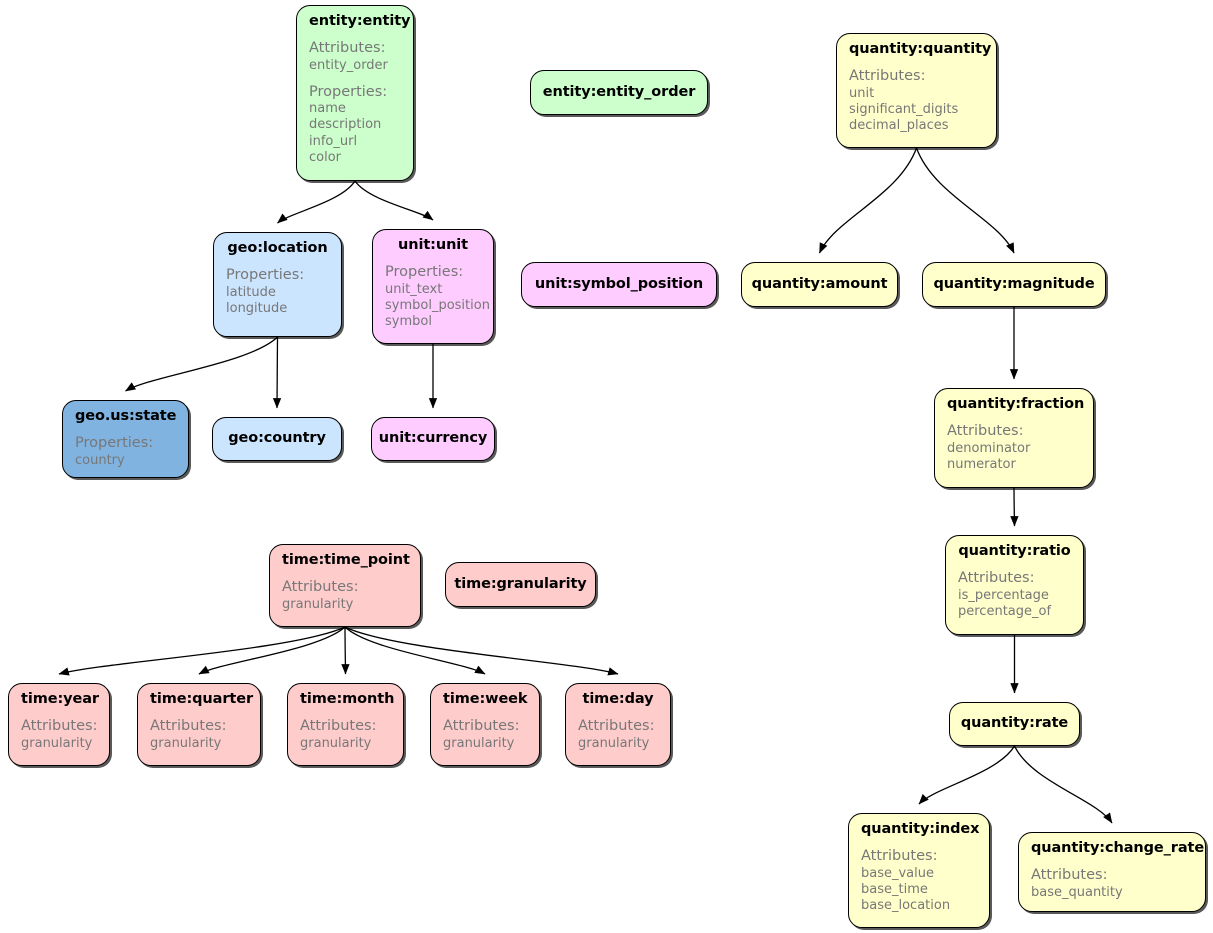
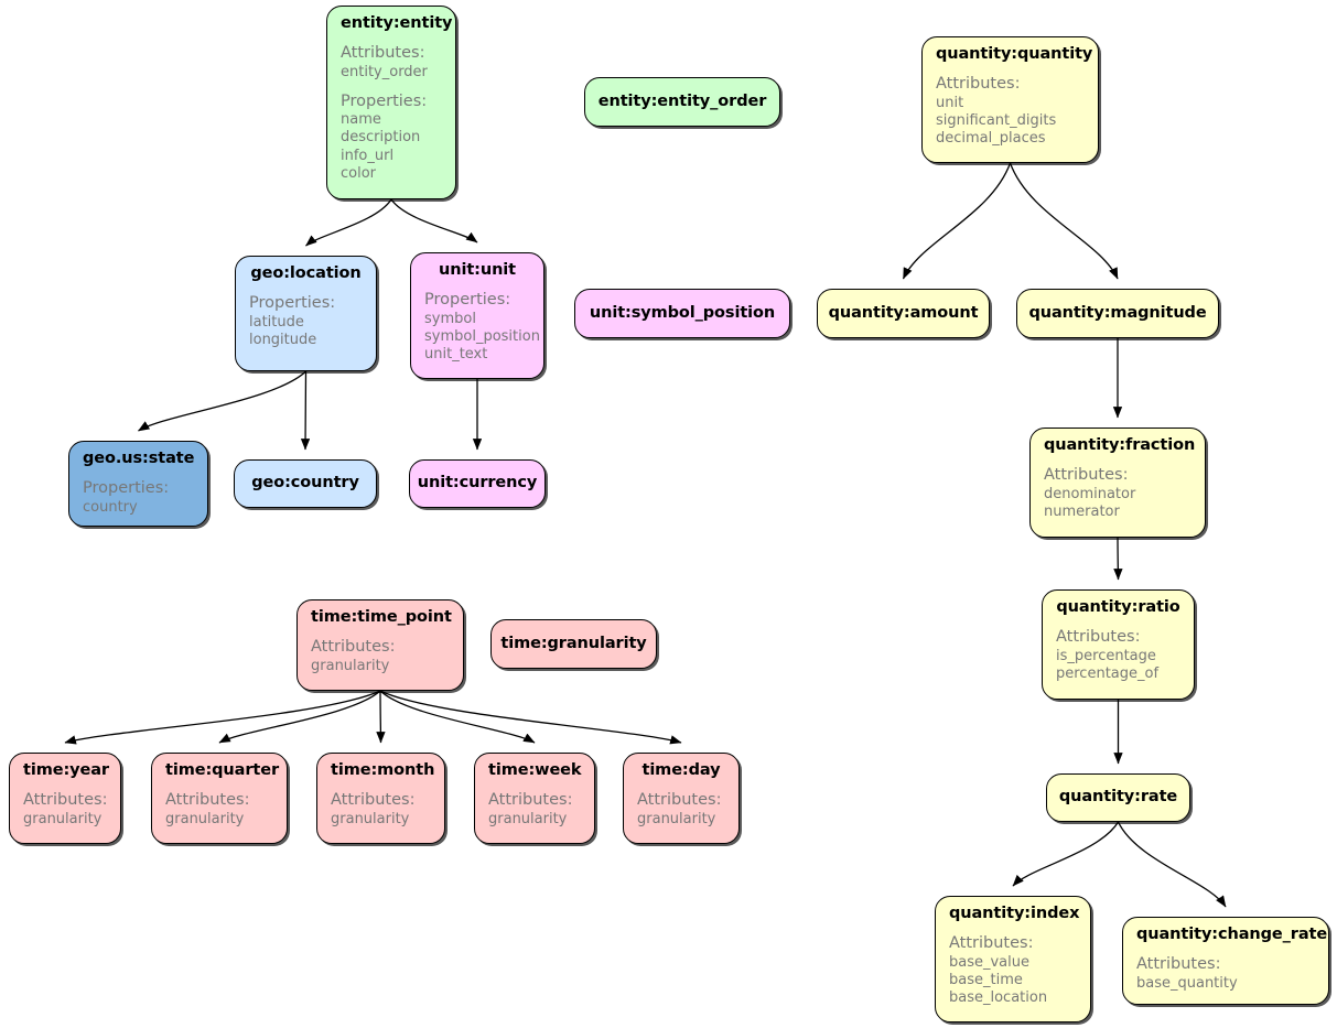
  entity:entity
  Attributes:
  entity_order
  Properties:
  name
  description
  info_url
  color
  entity:entity_order
  geo:location
  Properties:
  latitude
  longitude
  unit:unit
  Properties:
- unit_text
+ symbol
  symbol_position
- symbol
+ unit_text
  unit:symbol_position
  geo.us:state
  Properties:
  country
  geo:country
  unit:currency
  quantity:quantity
  Attributes:
  unit
  significant_digits
  decimal_places
  quantity:amount
  quantity:magnitude
  quantity:fraction
  Attributes:
  denominator
  numerator
  quantity:ratio
  Attributes:
  is_percentage
  percentage_of
  quantity:rate
  quantity:index
  Attributes:
  base_value
  base_time
  base_location
  quantity:change_rate
  Attributes:
  base_quantity
  time:time_point
  Attributes:
  granularity
  time:granularity
  time:year
  Attributes:
  granularity
  time:quarter
  Attributes:
  granularity
  time:month
  Attributes:
  granularity
  time:week
  Attributes:
  granularity
  time:day
  Attributes:
  granularity
